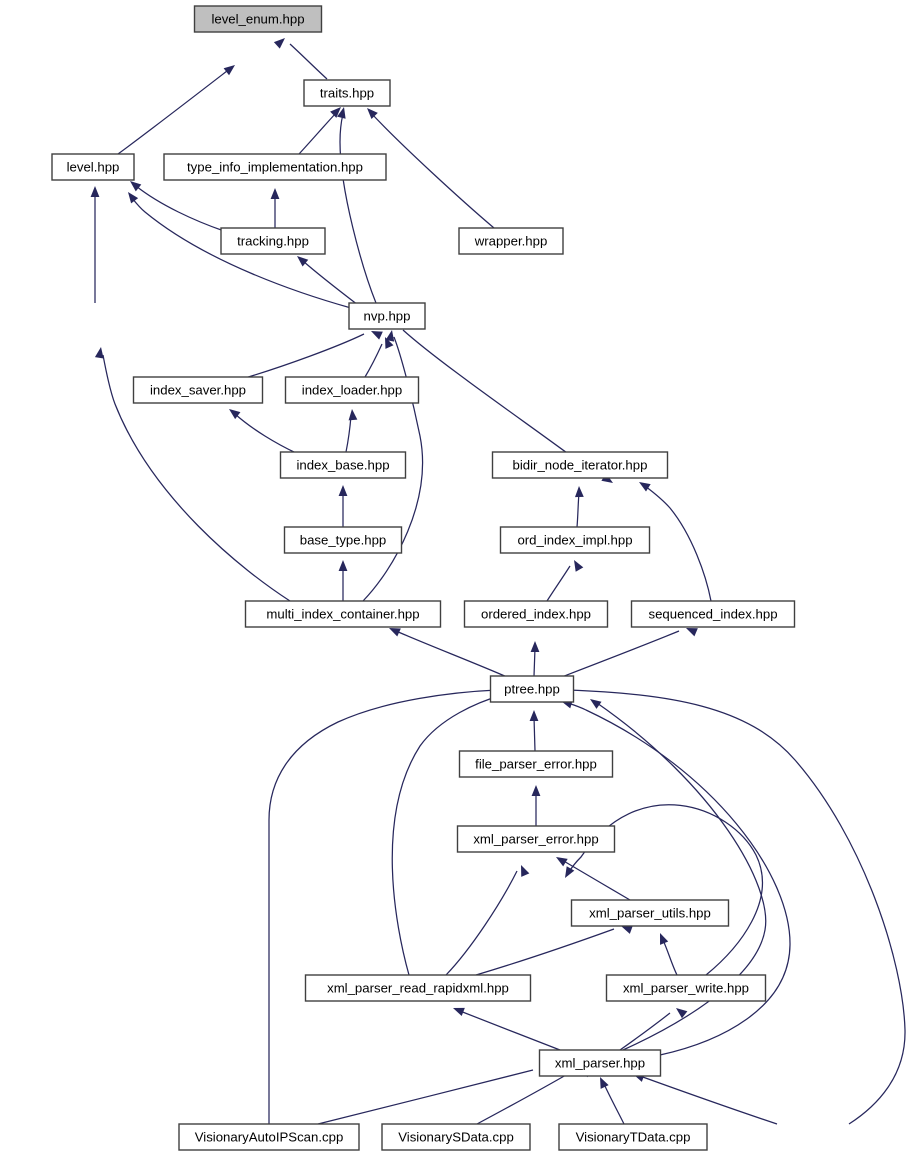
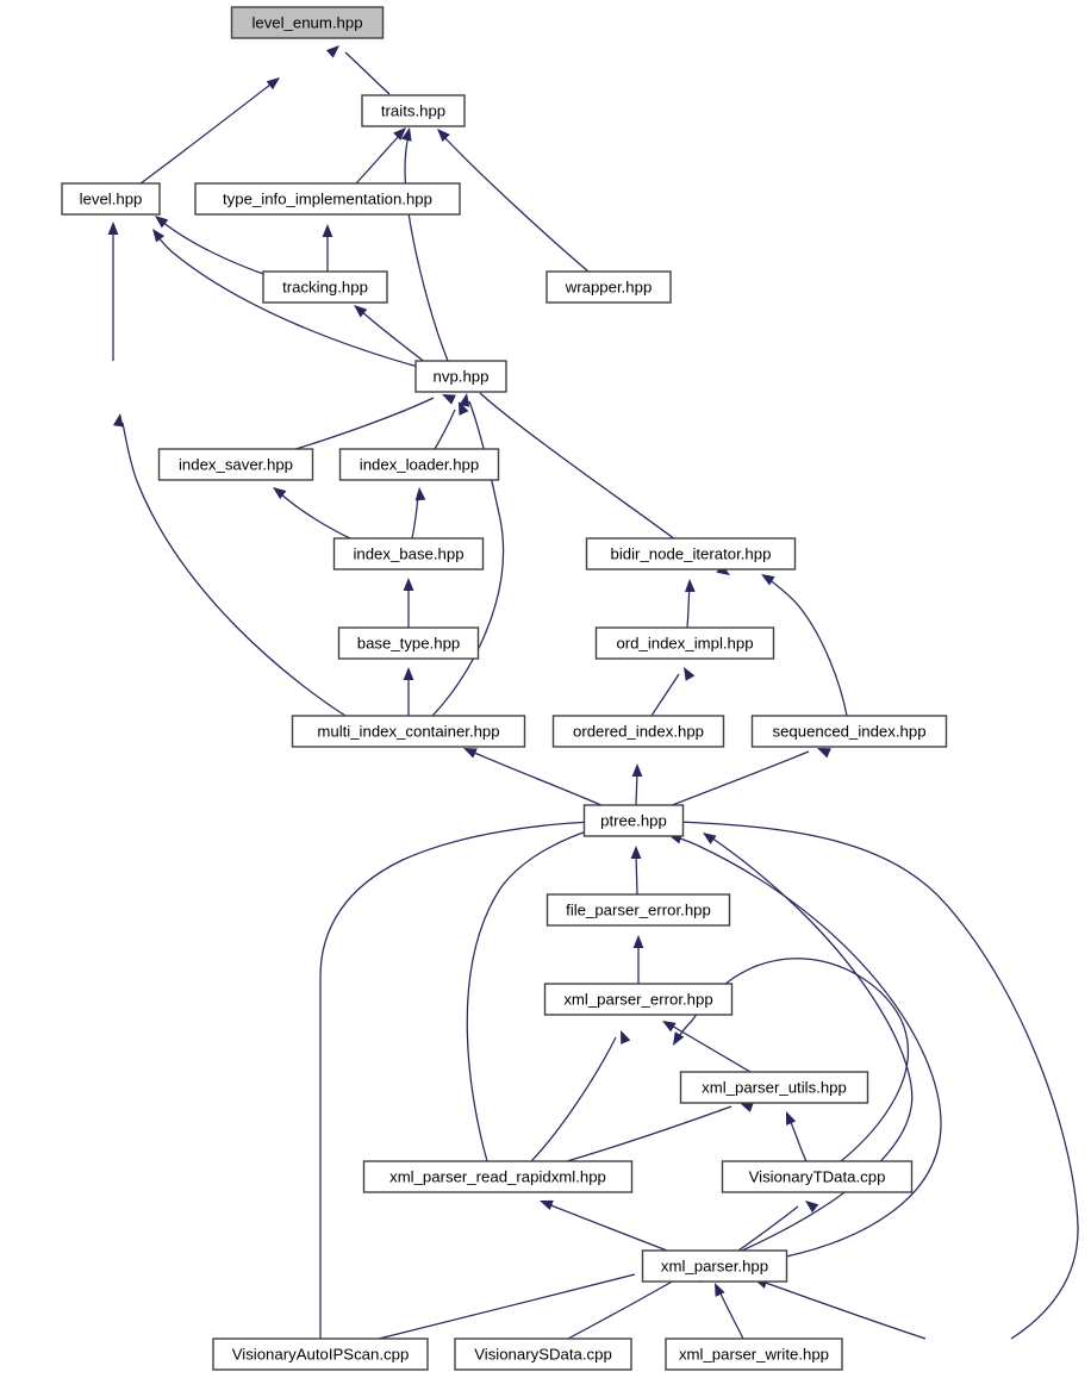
  level_enum.hpp
  traits.hpp
  level.hpp
  type_info_implementation.hpp
  tracking.hpp
  wrapper.hpp
  nvp.hpp
  index_saver.hpp
  index_loader.hpp
  index_base.hpp
  bidir_node_iterator.hpp
  base_type.hpp
  ord_index_impl.hpp
  multi_index_container.hpp
  ordered_index.hpp
  sequenced_index.hpp
  ptree.hpp
  file_parser_error.hpp
  xml_parser_error.hpp
  xml_parser_utils.hpp
  xml_parser_read_rapidxml.hpp
- xml_parser_write.hpp
+ VisionaryTData.cpp
  xml_parser.hpp
  VisionaryAutoIPScan.cpp
  VisionarySData.cpp
- VisionaryTData.cpp
+ xml_parser_write.hpp
